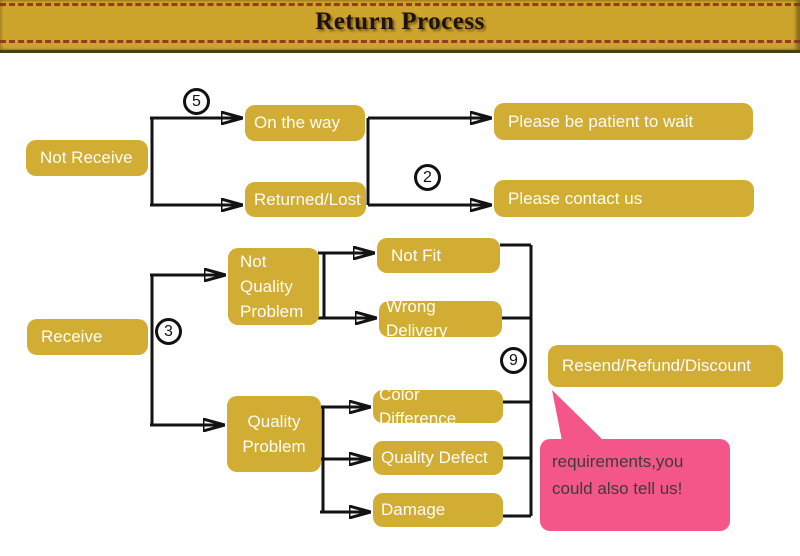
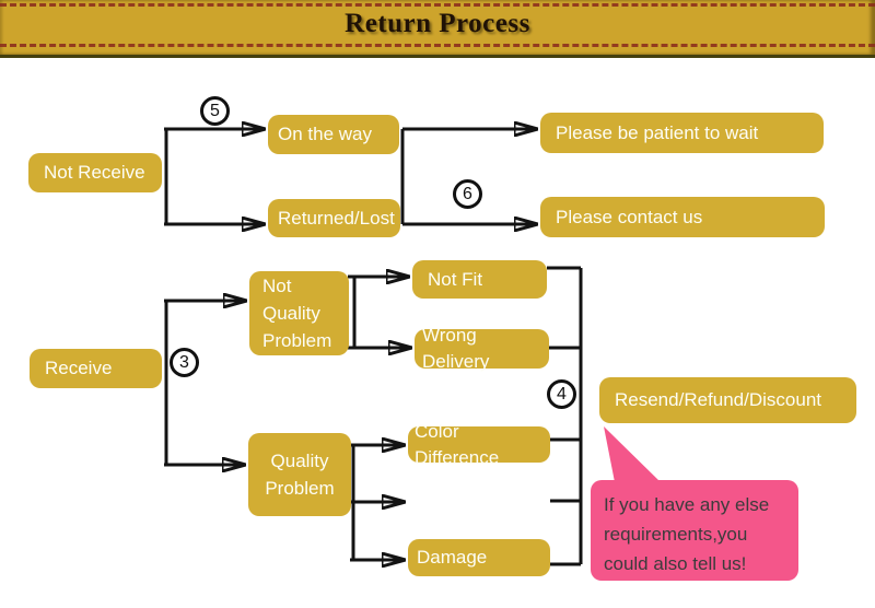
  Return Process
  Not Receive
  On the way
  Returned/Lost
  Please be patient to wait
  Please contact us
  Receive
  Not Quality Problem
  Not Fit
  Wrong Delivery
  Quality Problem
  Color Difference
- Quality Defect
  Damage
  Resend/Refund/Discount
  5
- 2
+ 6
  3
- 9
+ 4
+ If you have any else
  requirements,you
  could also tell us!
